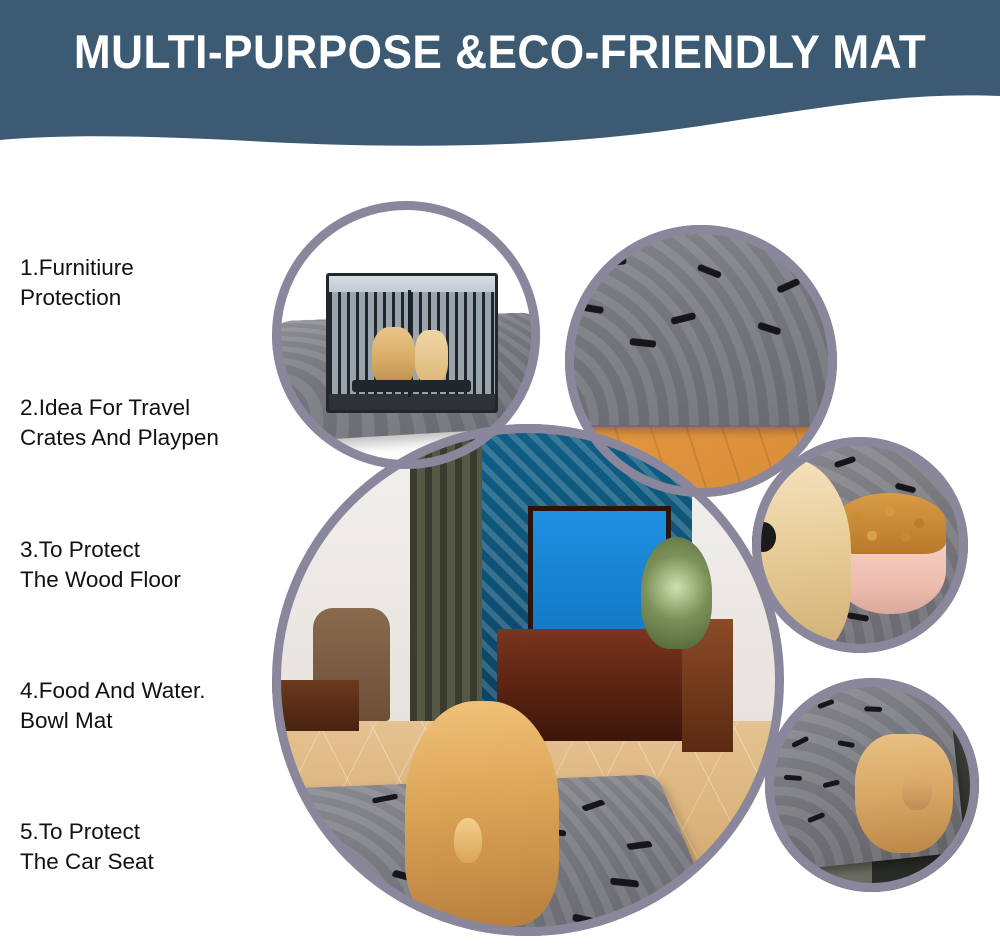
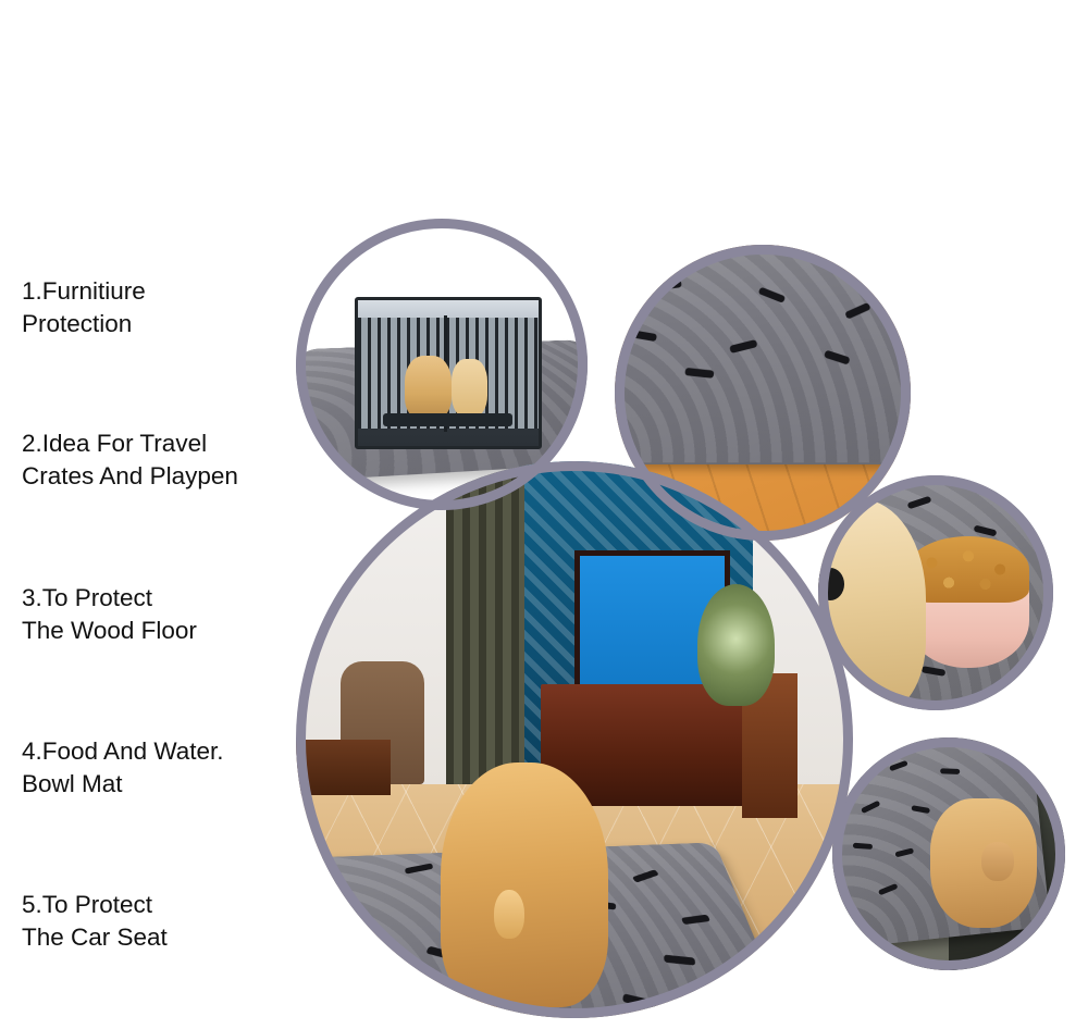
- MULTI-PURPOSE &ECO-FRIENDLY MAT
  1.Furnitiure
  Protection
  2.Idea For Travel
  Crates And Playpen
  3.To Protect
  The Wood Floor
  4.Food And Water.
  Bowl Mat
  5.To Protect
  The Car Seat
